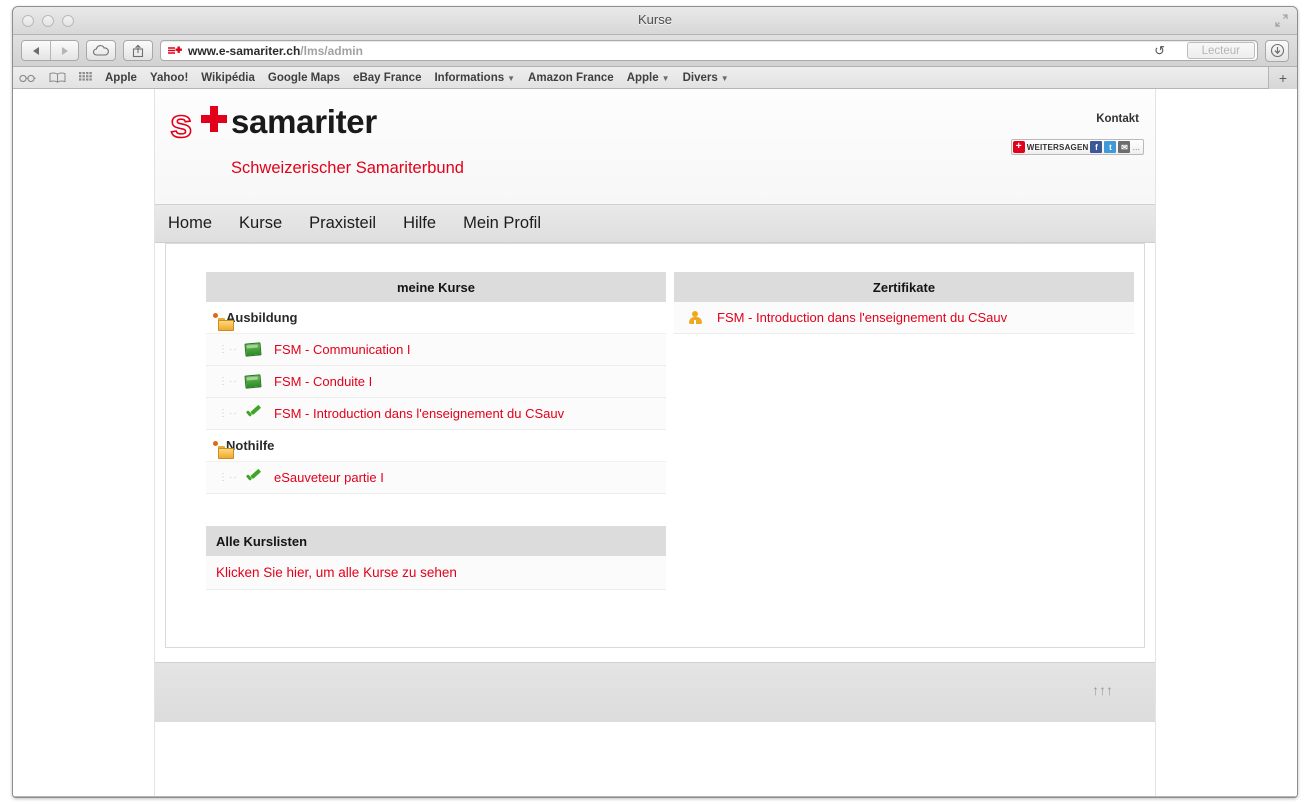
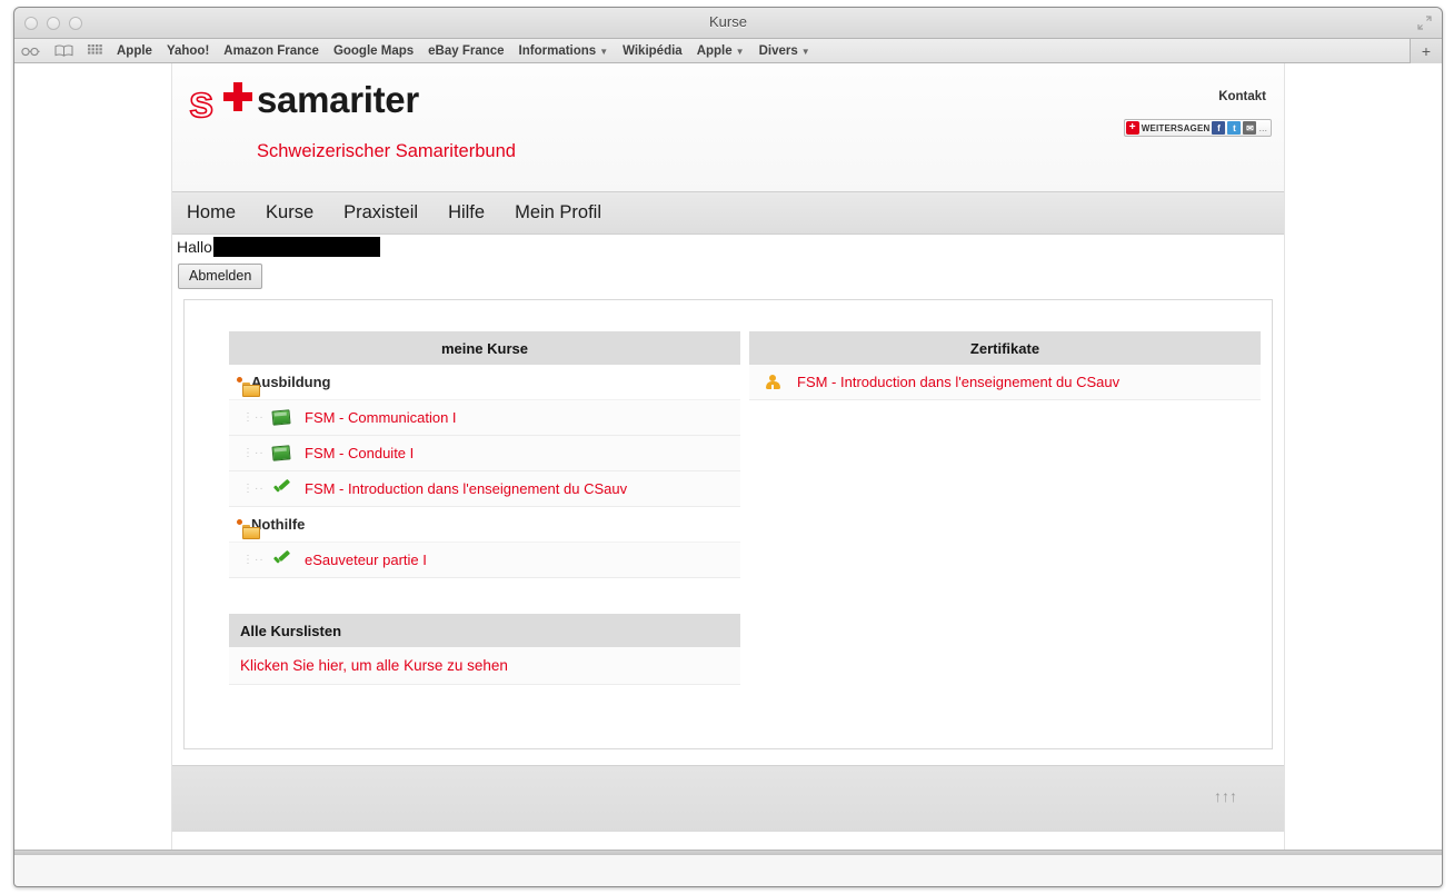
  Kurse
- www.e-samariter.ch/lms/admin
- ↺
- Lecteur
  Apple
  Yahoo!
- Wikipédia
+ Amazon France
  Google Maps
  eBay France
  Informations ▼
- Amazon France
+ Wikipédia
  Apple ▼
  Divers ▼
  +
  s
  samariter
  Schweizerischer Samariterbund
  Kontakt
  +
  WEITERSAGEN
  f
  t
  ✉
  ...
  Home
  Kurse
  Praxisteil
  Hilfe
  Mein Profil
+ Hallo
+ Abmelden
  meine Kurse
  Ausbildung
  ⋮··
  FSM - Communication I
  ⋮··
  FSM - Conduite I
  ⋮··
  FSM - Introduction dans l'enseignement du CSauv
  Nothilfe
  ⋮··
  eSauveteur partie I
  Alle Kurslisten
  Klicken Sie hier, um alle Kurse zu sehen
  Zertifikate
  FSM - Introduction dans l'enseignement du CSauv
  ↑↑↑
